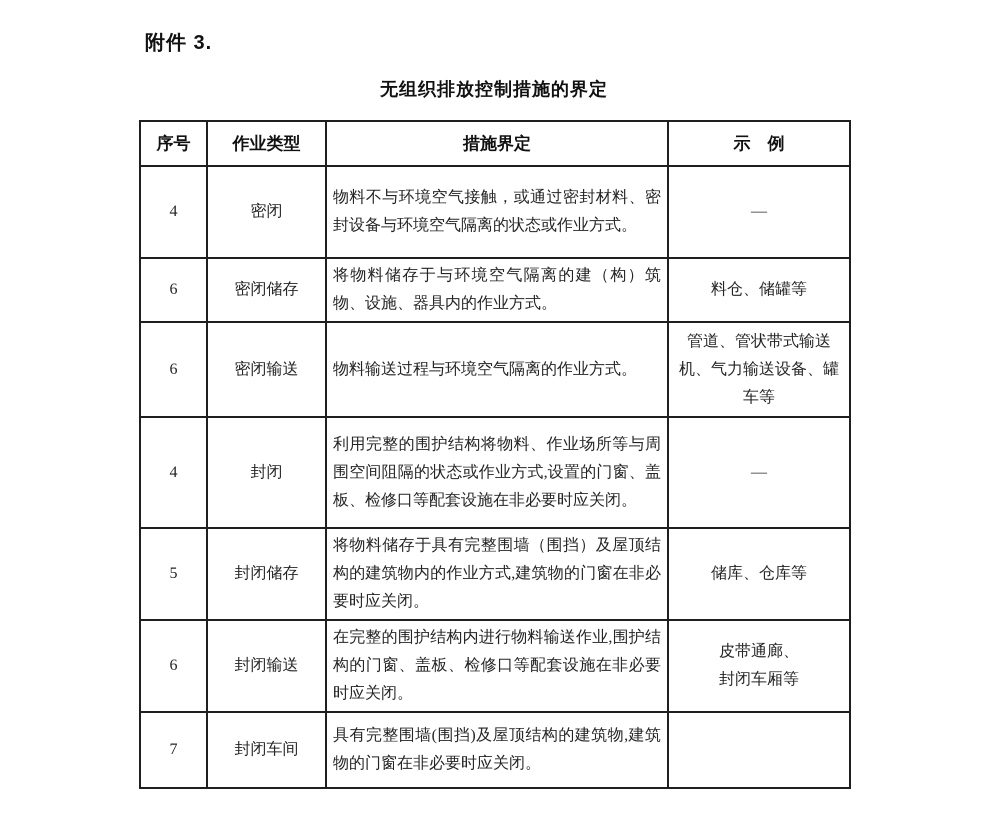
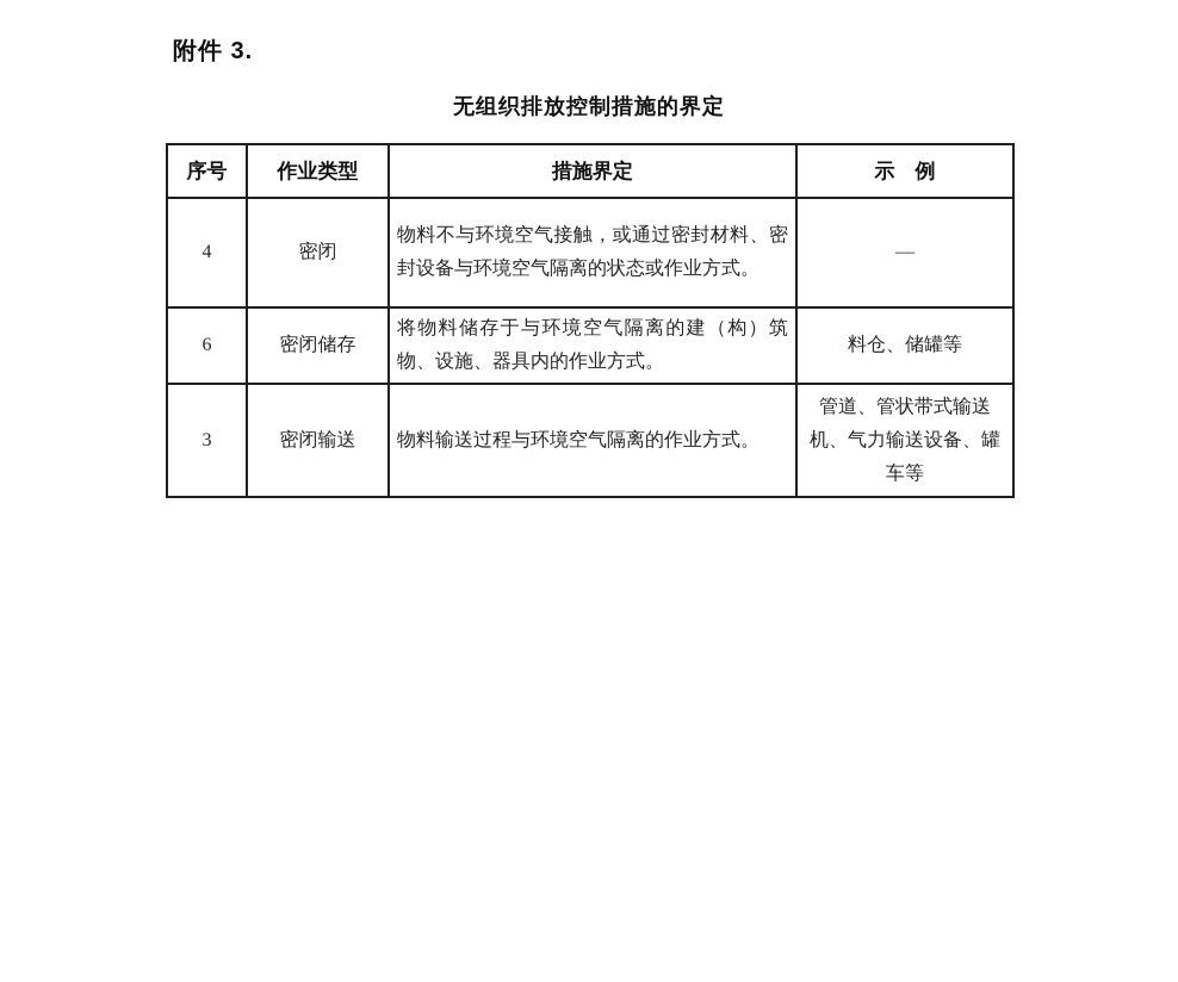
  附件 3.
  无组织排放控制措施的界定
  序号	作业类型	措施界定	示 例
  4	密闭	物料不与环境空气接触，或通过密封材料、密封设备与环境空气隔离的状态或作业方式。	—
  6	密闭储存	将物料储存于与环境空气隔离的建（构）筑物、设施、器具内的作业方式。	料仓、储罐等
- 6	密闭输送	物料输送过程与环境空气隔离的作业方式。	管道、管状带式输送机、气力输送设备、罐车等
+ 3	密闭输送	物料输送过程与环境空气隔离的作业方式。	管道、管状带式输送机、气力输送设备、罐车等
- 4	封闭	利用完整的围护结构将物料、作业场所等与周围空间阻隔的状态或作业方式,设置的门窗、盖板、检修口等配套设施在非必要时应关闭。	—
- 5	封闭储存	将物料储存于具有完整围墙（围挡）及屋顶结构的建筑物内的作业方式,建筑物的门窗在非必要时应关闭。	储库、仓库等
- 6	封闭输送	在完整的围护结构内进行物料输送作业,围护结构的门窗、盖板、检修口等配套设施在非必要时应关闭。	皮带通廊、 封闭车厢等
- 7	封闭车间	具有完整围墙(围挡)及屋顶结构的建筑物,建筑物的门窗在非必要时应关闭。
